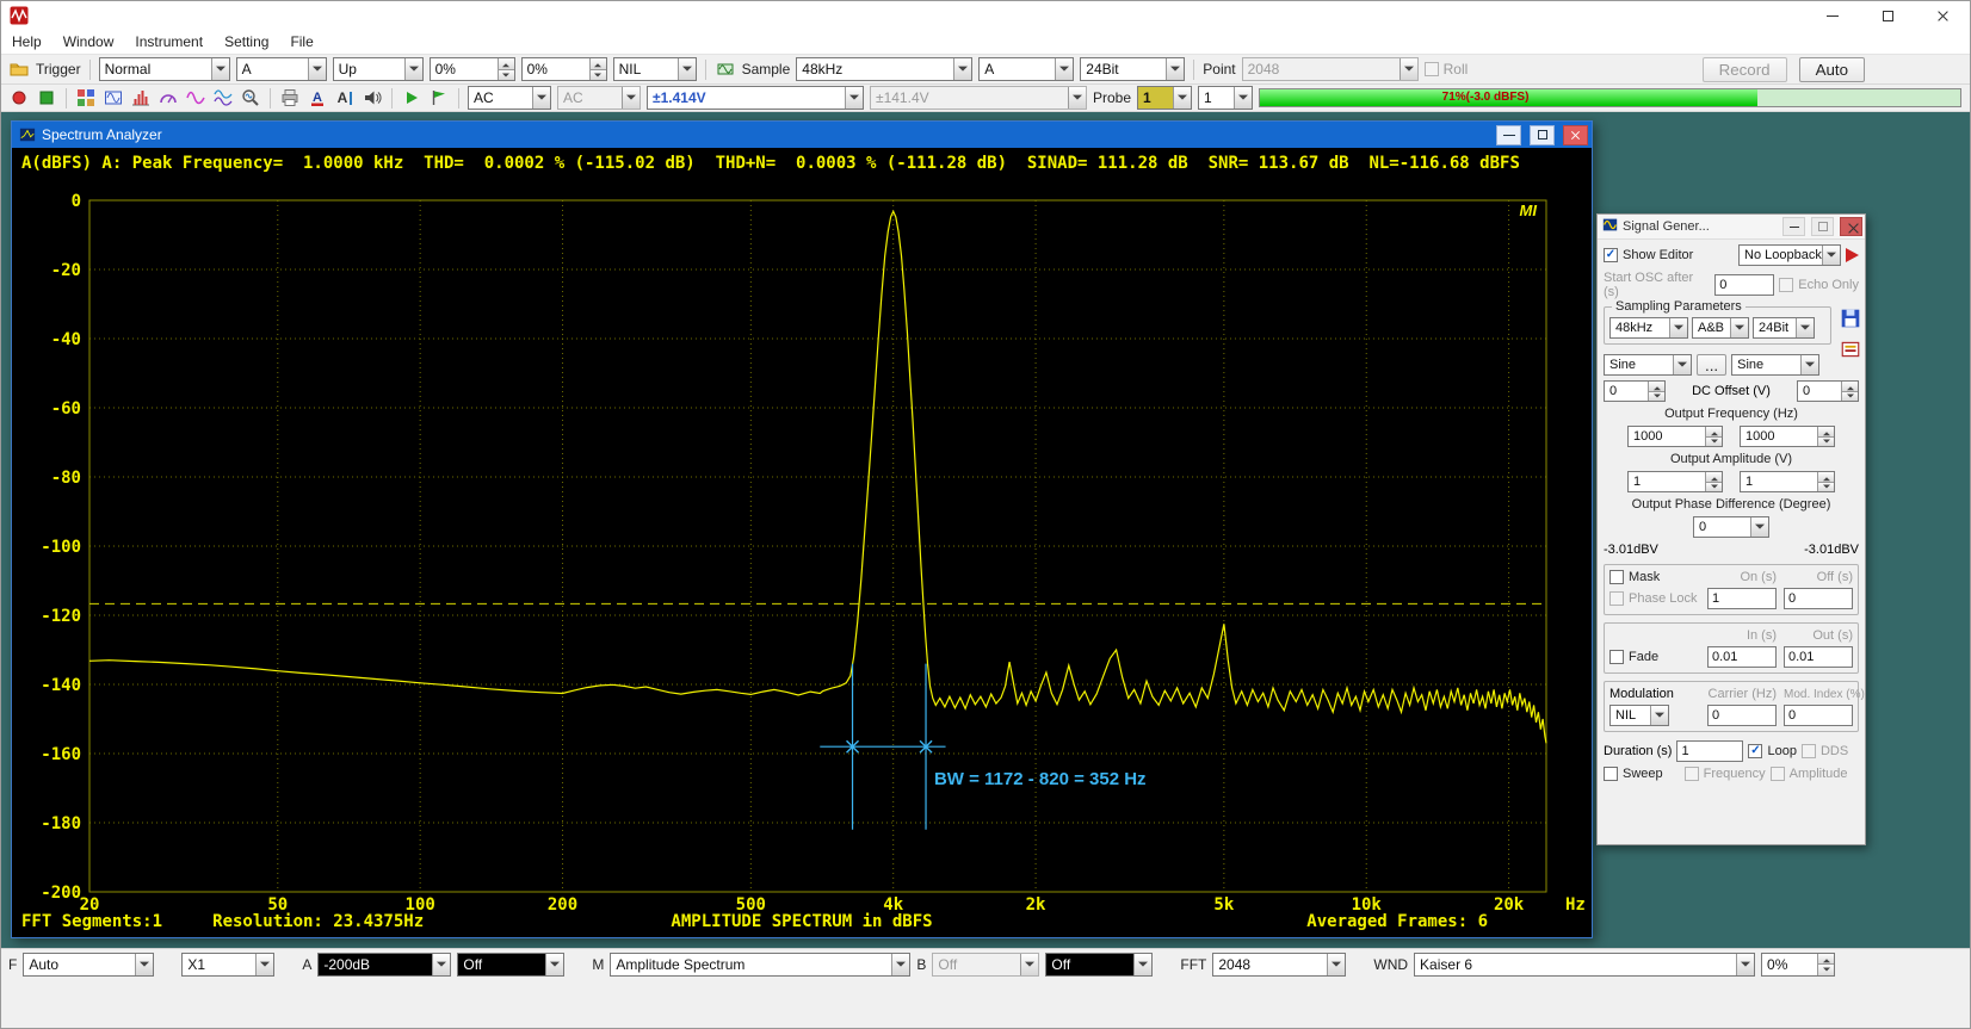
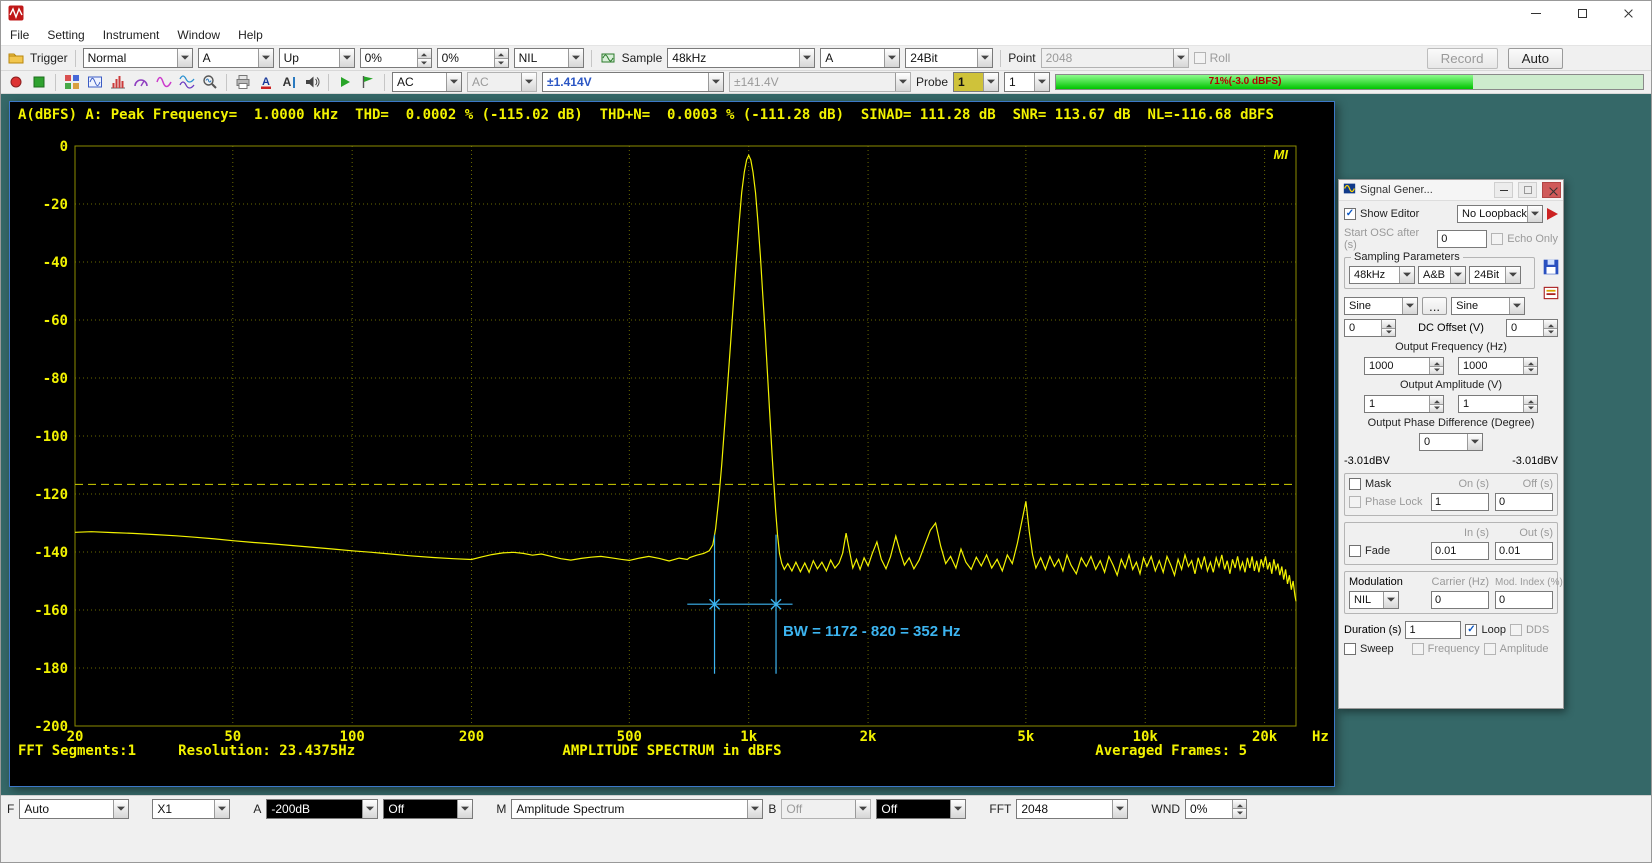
- Help
+ File
- Window
+ Setting
  Instrument
- Setting
+ Window
- File
+ Help
  Trigger
  Normal
  A
  Up
  0%
  0%
  NIL
  Sample
  48kHz
  A
  24Bit
  Point
  2048
  Roll
  Record
  Auto
  A
  A
  AC
  AC
  ±1.414V
  ±141.4V
  Probe
  1
  1
  71%(-3.0 dBFS)
- Spectrum Analyzer
  A(dBFS) A: Peak Frequency= 1.0000 kHz THD= 0.0002 % (-115.02 dB) THD+N= 0.0003 % (-111.28 dB) SINAD= 111.28 dB SNR= 113.67 dB NL=-116.68 dBFS
  0
  -20
  -40
  -60
  -80
  -100
  -120
  -140
  -160
  -180
  -200
  20
  50
  100
  200
  500
- 4k
+ 1k
  2k
  5k
  10k
  20k
  Hz
  BW = 1172 - 820 = 352 Hz
  MI
  FFT Segments:1 Resolution: 23.4375Hz
  AMPLITUDE SPECTRUM in dBFS
- Averaged Frames: 6
+ Averaged Frames: 5
  Signal Gener...
  Show Editor
  No Loopback
  Start OSC after (s)
  0
  Echo Only
  Sampling Parameters
  48kHz
  A&B
  24Bit
  Sine
  ...
  Sine
  0
  DC Offset (V)
  0
  Output Frequency (Hz)
  1000
  1000
  Output Amplitude (V)
  1
  1
  Output Phase Difference (Degree)
  0
  -3.01dBV
  -3.01dBV
  Mask
  On (s)
  Off (s)
  Phase Lock
  1
  0
  In (s)
  Out (s)
  Fade
  0.01
  0.01
  Modulation
  Carrier (Hz)
  Mod. Index (%)
  NIL
  0
  0
  Duration (s)
  1
  Loop
  DDS
  Sweep
  Frequency
  Amplitude
  F
  Auto
  X1
  A
  -200dB
  Off
  M
  Amplitude Spectrum
  B
  Off
  Off
  FFT
  2048
  WND
- Kaiser 6
  0%
